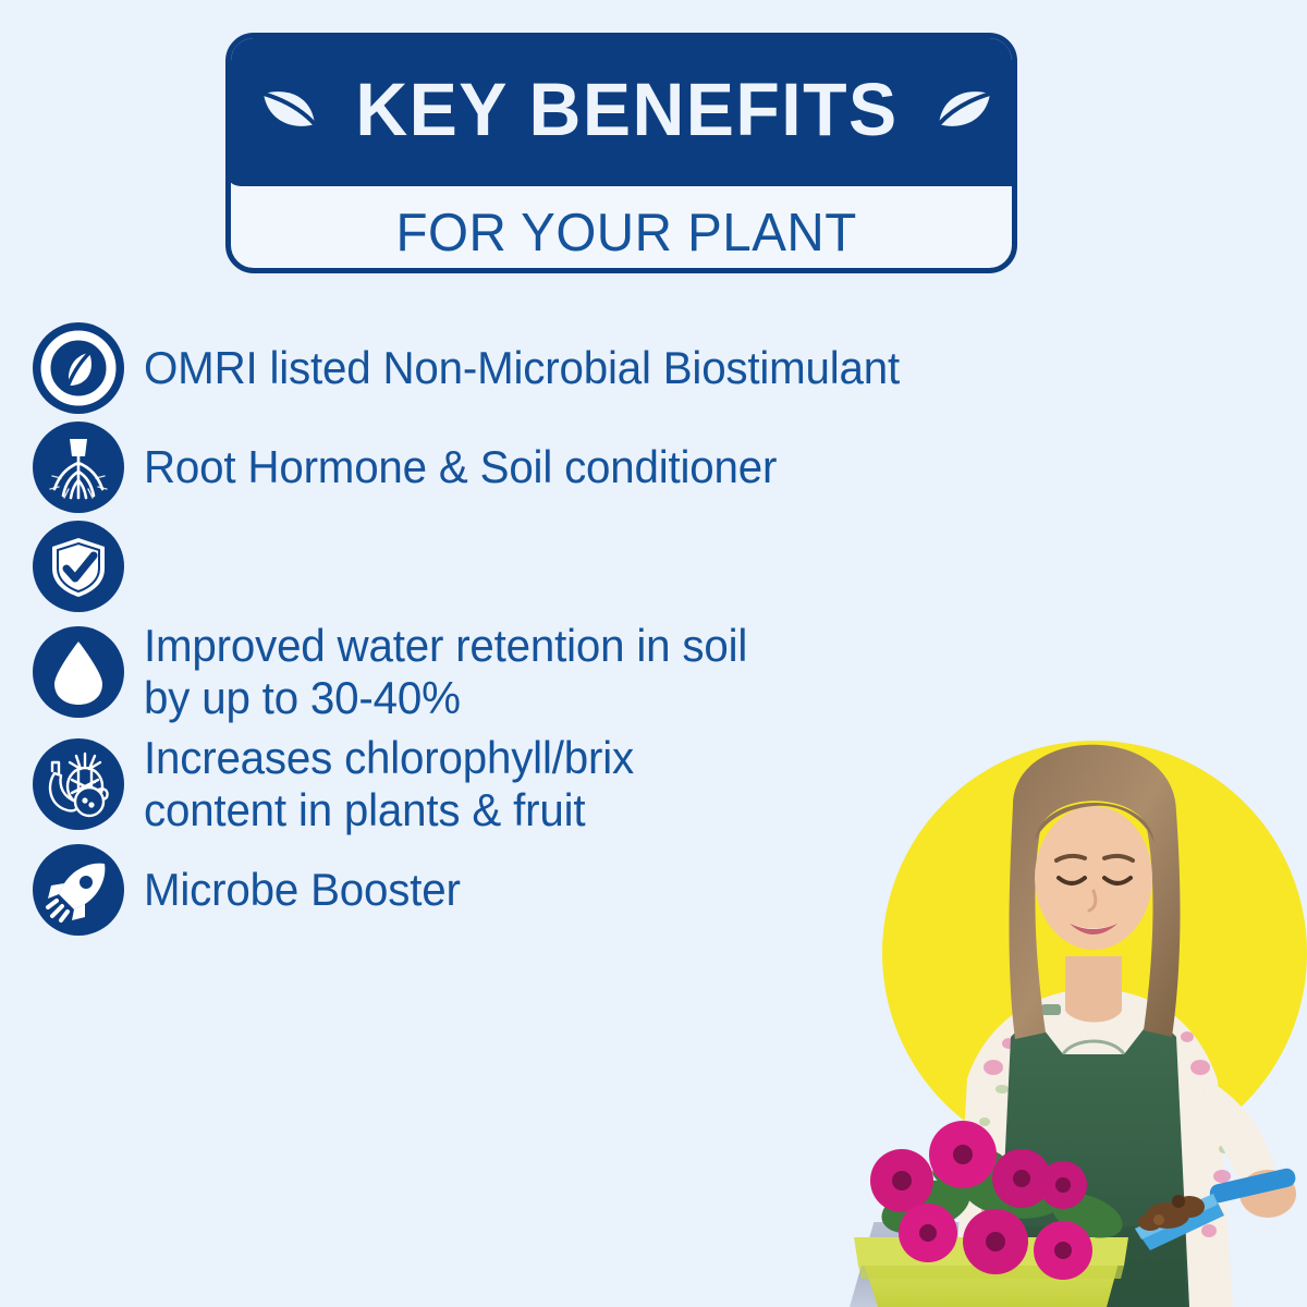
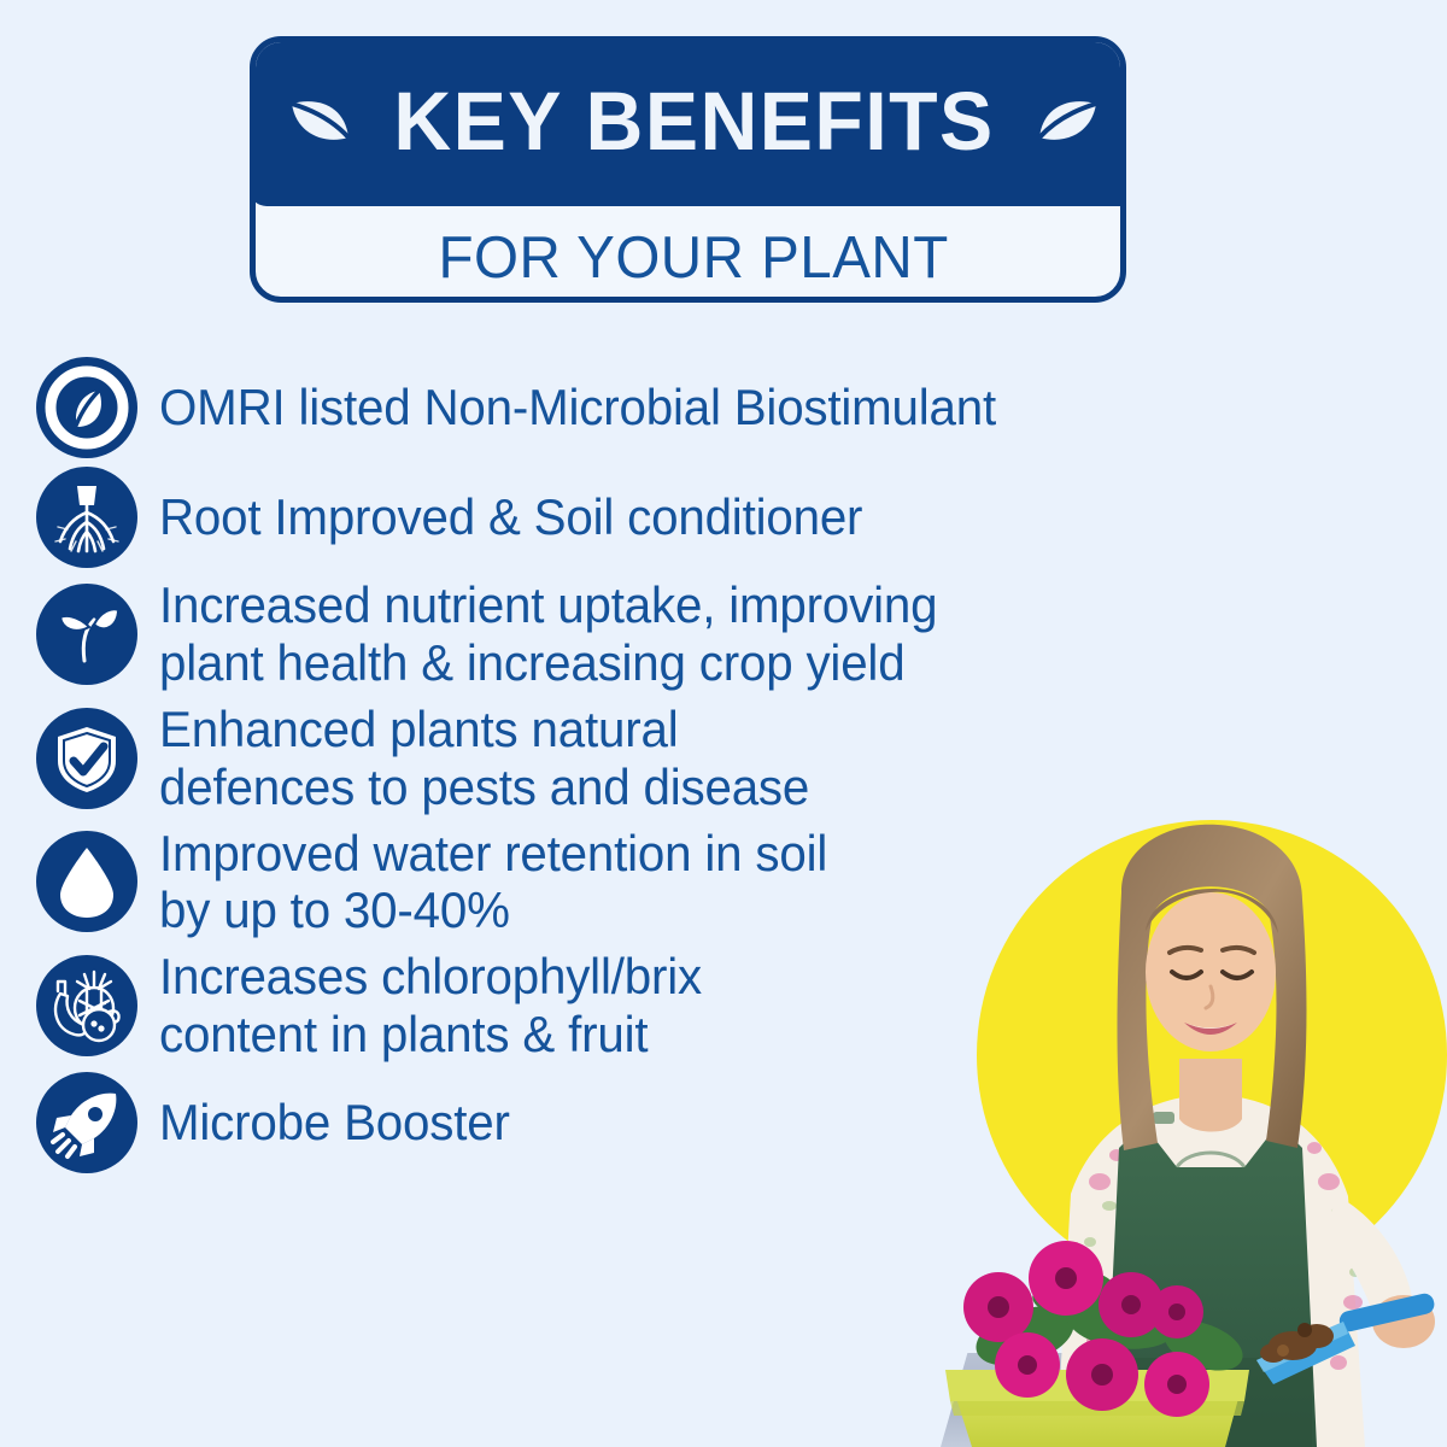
  KEY BENEFITS
  FOR YOUR PLANT
  OMRI listed Non-Microbial Biostimulant
- Root Hormone & Soil conditioner
+ Root Improved & Soil conditioner
+ Increased nutrient uptake, improving
+ plant health & increasing crop yield
+ Enhanced plants natural
+ defences to pests and disease
  Improved water retention in soil
  by up to 30-40%
  Increases chlorophyll/brix
  content in plants & fruit
  Microbe Booster
